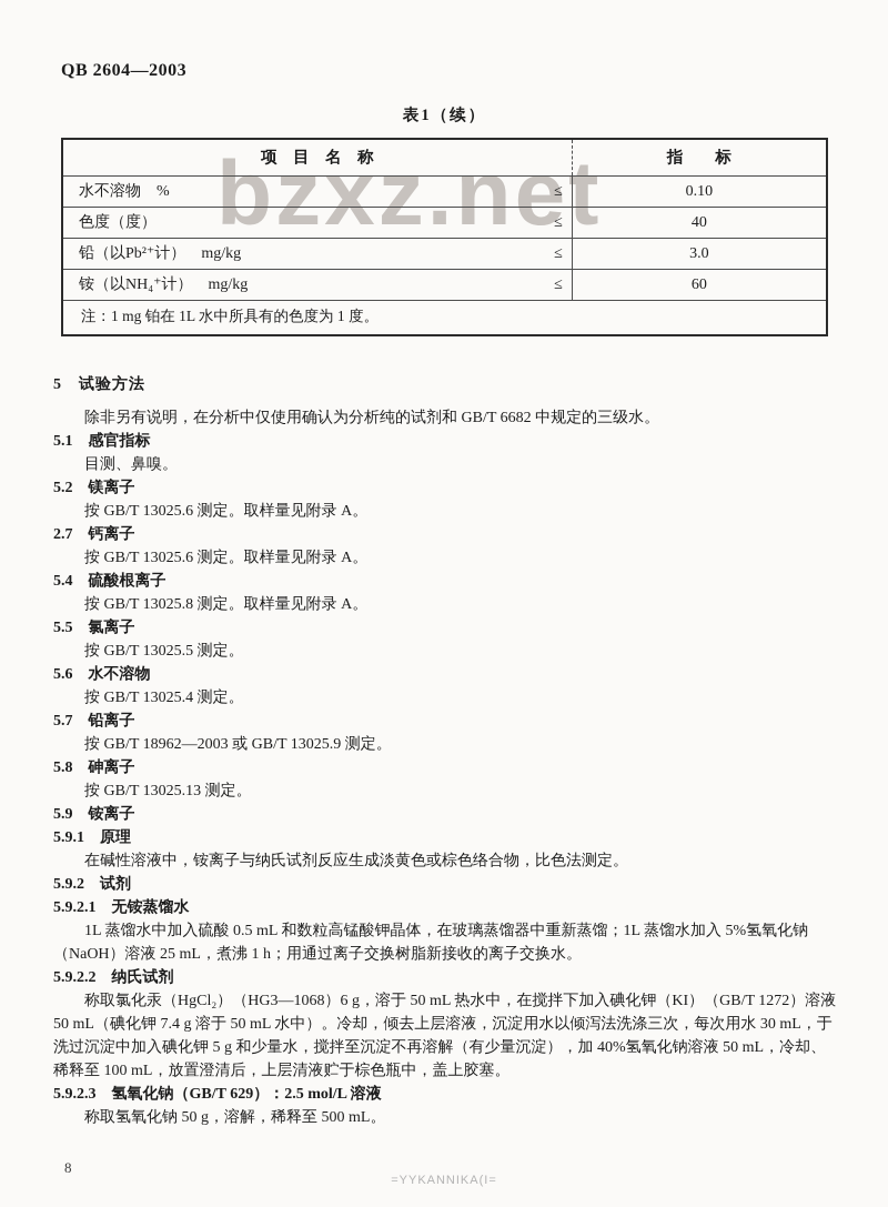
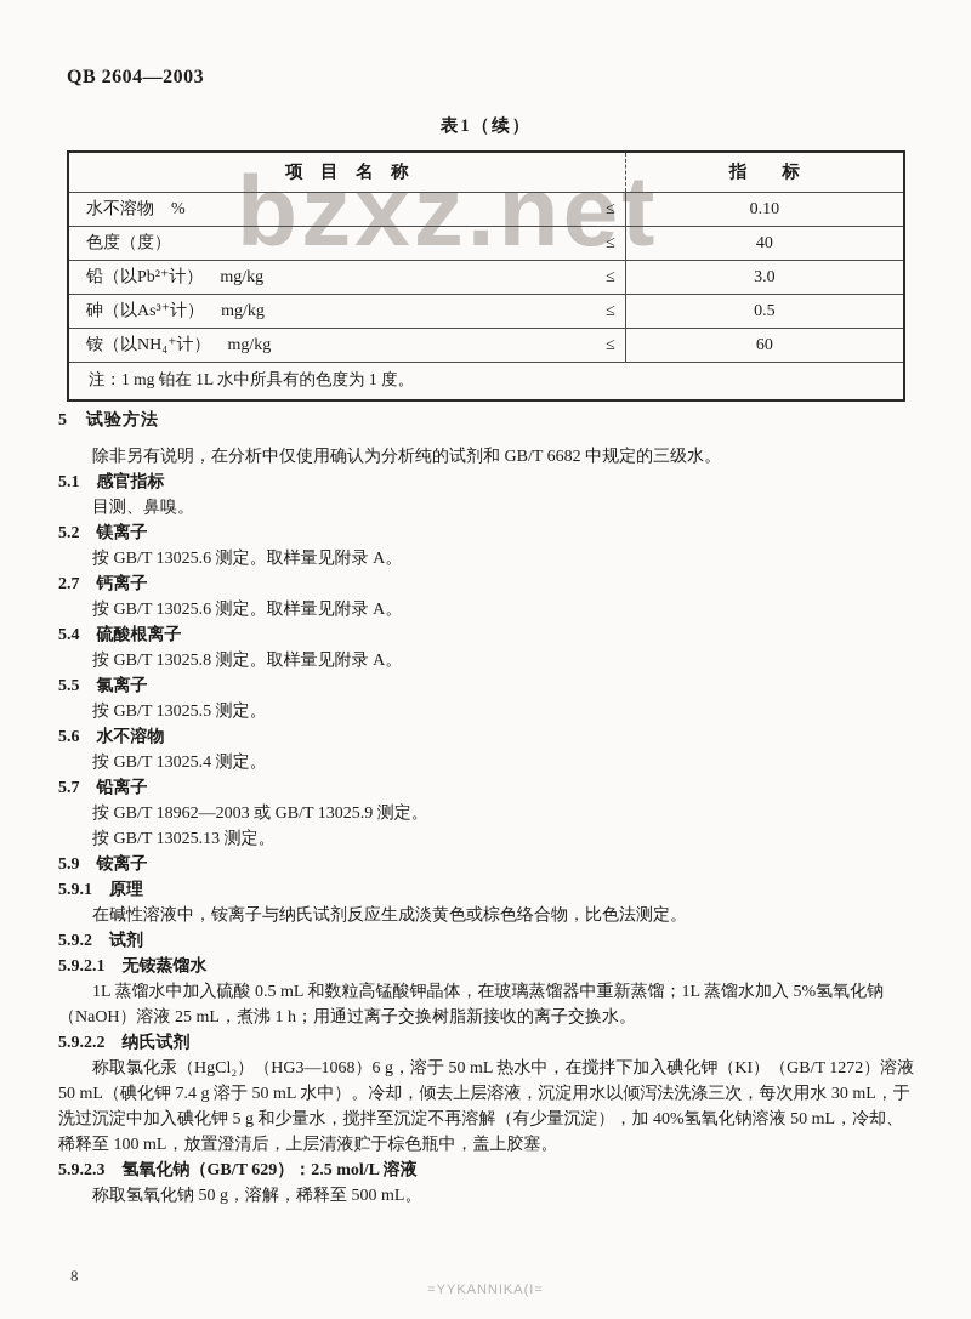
  QB 2604—2003
  bzxz.net
  表1（续）
  项 目 名 称	指 标
  水不溶物 %	≤	0.10
  色度（度）	≤	40
  铅（以Pb²⁺计） mg/kg	≤	3.0
+ 砷（以As³⁺计） mg/kg	≤	0.5
  铵（以NH₄⁺计） mg/kg	≤	60
  注：1 mg 铂在 1L 水中所具有的色度为 1 度。
  5 试验方法
  除非另有说明，在分析中仅使用确认为分析纯的试剂和 GB/T 6682 中规定的三级水。
  5.1 感官指标
  目测、鼻嗅。
  5.2 镁离子
  按 GB/T 13025.6 测定。取样量见附录 A。
  2.7 钙离子
  按 GB/T 13025.6 测定。取样量见附录 A。
  5.4 硫酸根离子
  按 GB/T 13025.8 测定。取样量见附录 A。
  5.5 氯离子
  按 GB/T 13025.5 测定。
  5.6 水不溶物
  按 GB/T 13025.4 测定。
  5.7 铅离子
  按 GB/T 18962—2003 或 GB/T 13025.9 测定。
- 5.8 砷离子
  按 GB/T 13025.13 测定。
  5.9 铵离子
  5.9.1 原理
  在碱性溶液中，铵离子与纳氏试剂反应生成淡黄色或棕色络合物，比色法测定。
  5.9.2 试剂
  5.9.2.1 无铵蒸馏水
  1L 蒸馏水中加入硫酸 0.5 mL 和数粒高锰酸钾晶体，在玻璃蒸馏器中重新蒸馏；1L 蒸馏水加入 5%氢氧化钠（NaOH）溶液 25 mL，煮沸 1 h；用通过离子交换树脂新接收的离子交换水。
  5.9.2.2 纳氏试剂
  称取氯化汞（HgCl₂）（HG3—1068）6 g，溶于 50 mL 热水中，在搅拌下加入碘化钾（KI）（GB/T 1272）溶液 50 mL（碘化钾 7.4 g 溶于 50 mL 水中）。冷却，倾去上层溶液，沉淀用水以倾泻法洗涤三次，每次用水 30 mL，于洗过沉淀中加入碘化钾 5 g 和少量水，搅拌至沉淀不再溶解（有少量沉淀），加 40%氢氧化钠溶液 50 mL，冷却、稀释至 100 mL，放置澄清后，上层清液贮于棕色瓶中，盖上胶塞。
  5.9.2.3 氢氧化钠（GB/T 629）：2.5 mol/L 溶液
  称取氢氧化钠 50 g，溶解，稀释至 500 mL。
  8
  =YYKANNIKA(I=
